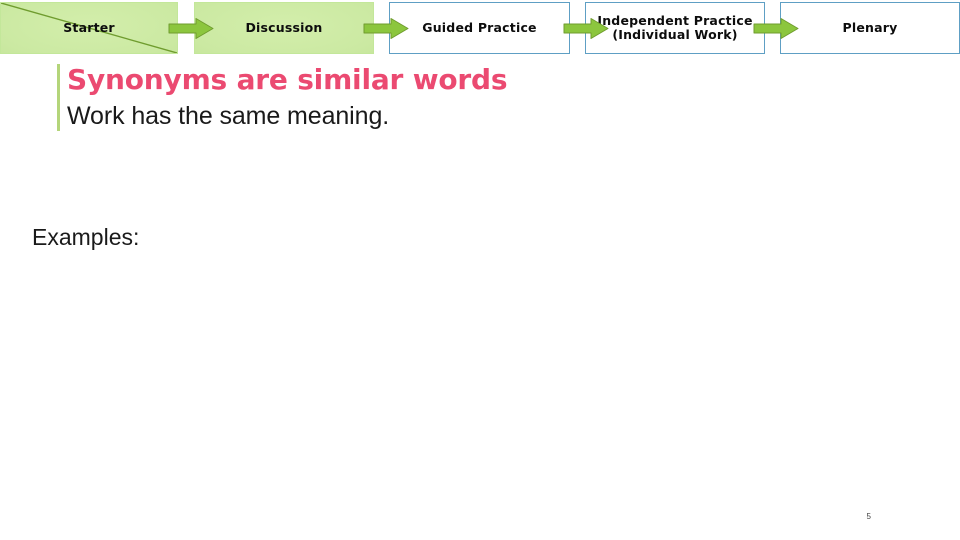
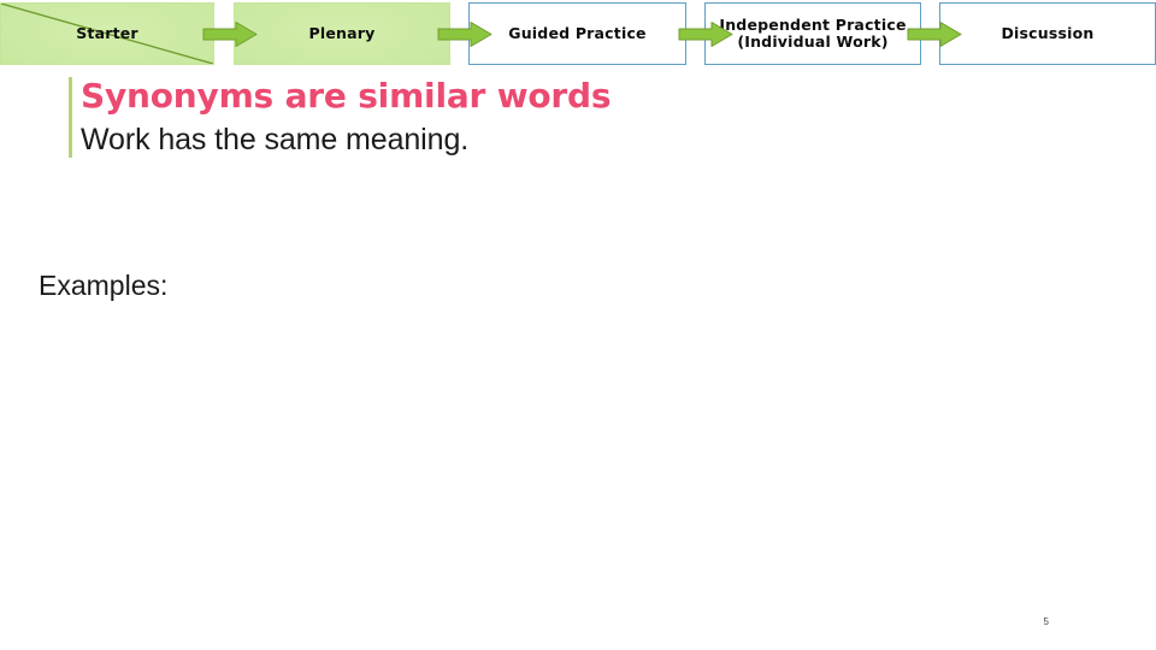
  Starter
- Discussion
+ Plenary
  Guided Practice
  Independent Practice
  (Individual Work)
- Plenary
+ Discussion
  Synonyms are similar words
  Work has the same meaning.
  Examples:
  5
